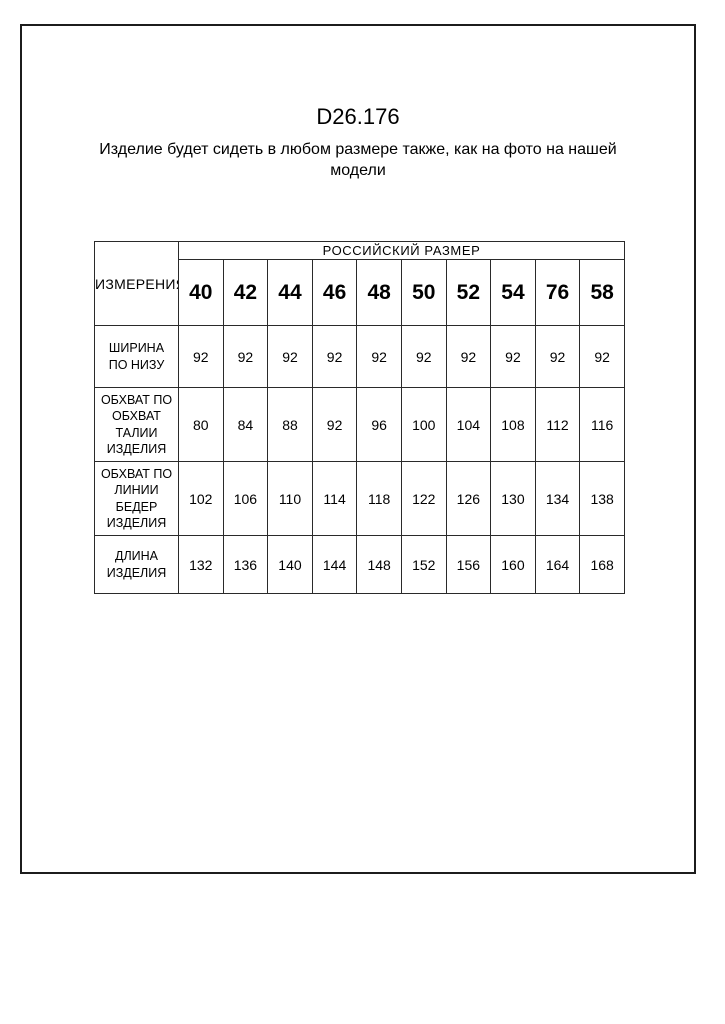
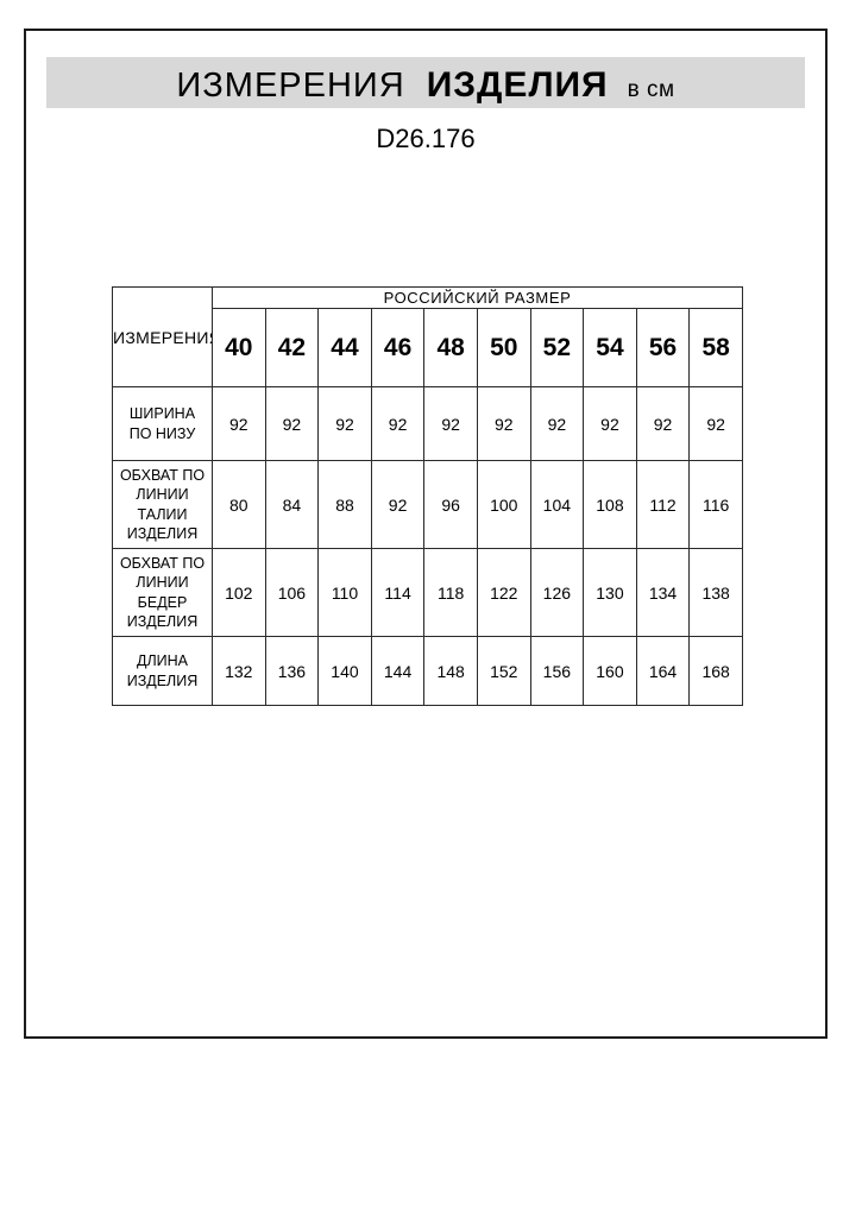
+ ИЗМЕРЕНИЯ
+ ИЗДЕЛИЯ
+ в см
  D26.176
- Изделие будет сидеть в любом размере также, как на фото на нашей модели
  ИЗМЕРЕНИ	РОССИЙСКИЙ РАЗМЕР
- 40	42	44	46	48	50	52	54	76	58
+ 40	42	44	46	48	50	52	54	56	58
  ШИРИНА ПО НИЗУ	92	92	92	92	92	92	92	92	92	92
- ОБХВАТ ПО ОБХВАТ ТАЛИИ ИЗДЕЛИЯ	80	84	88	92	96	100	104	108	112	116
+ ОБХВАТ ПО ЛИНИИ ТАЛИИ ИЗДЕЛИЯ	80	84	88	92	96	100	104	108	112	116
  ОБХВАТ ПО ЛИНИИ БЕДЕР ИЗДЕЛИЯ	102	106	110	114	118	122	126	130	134	138
  ДЛИНА ИЗДЕЛИЯ	132	136	140	144	148	152	156	160	164	168
